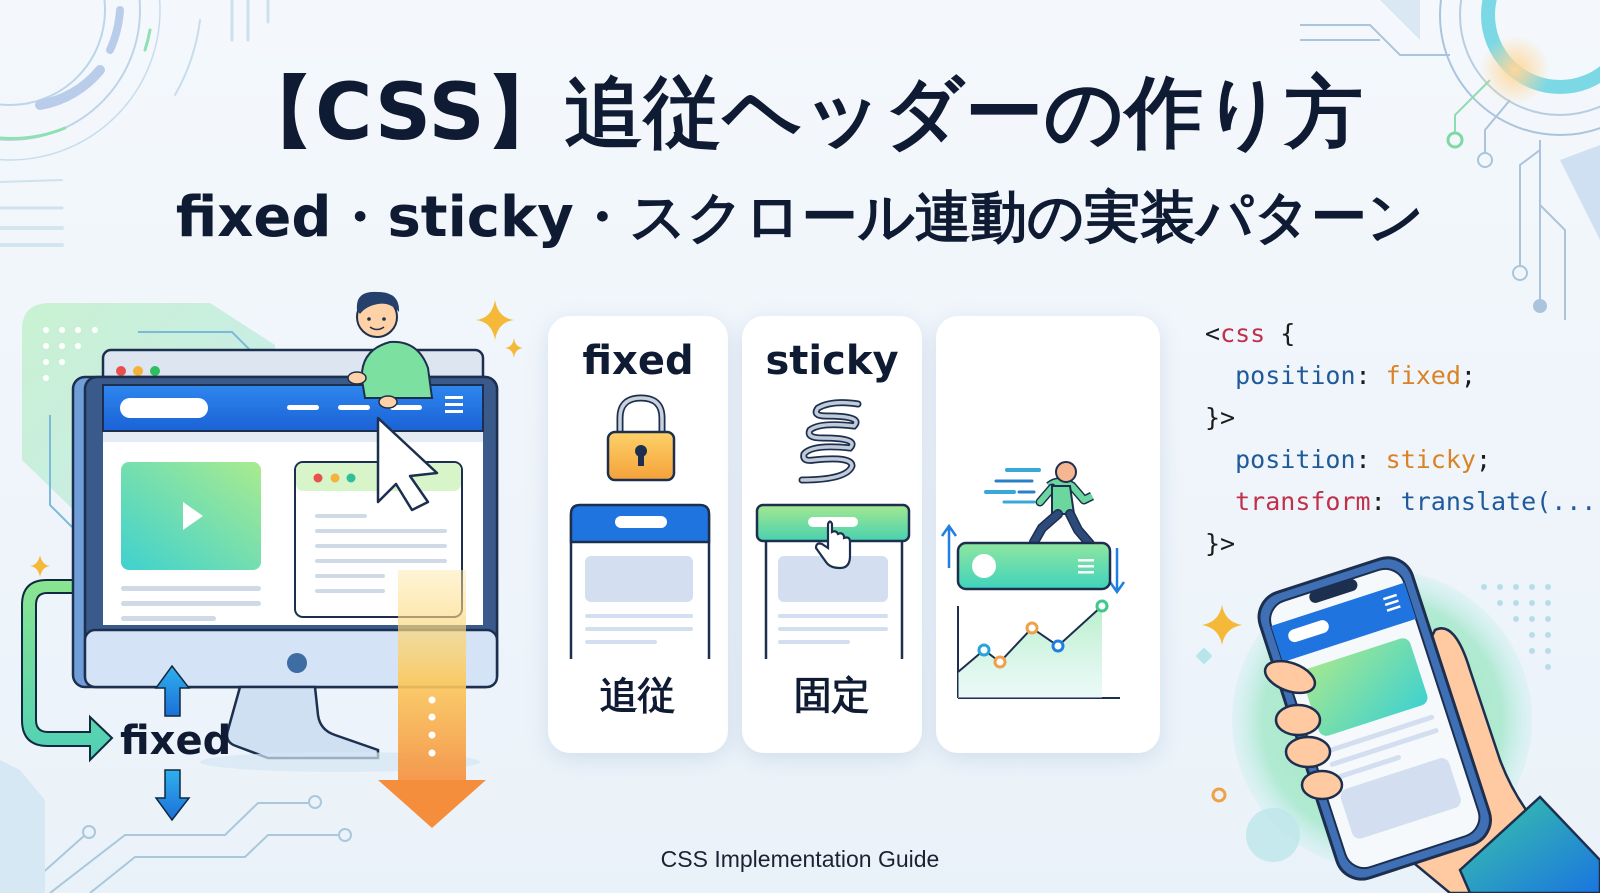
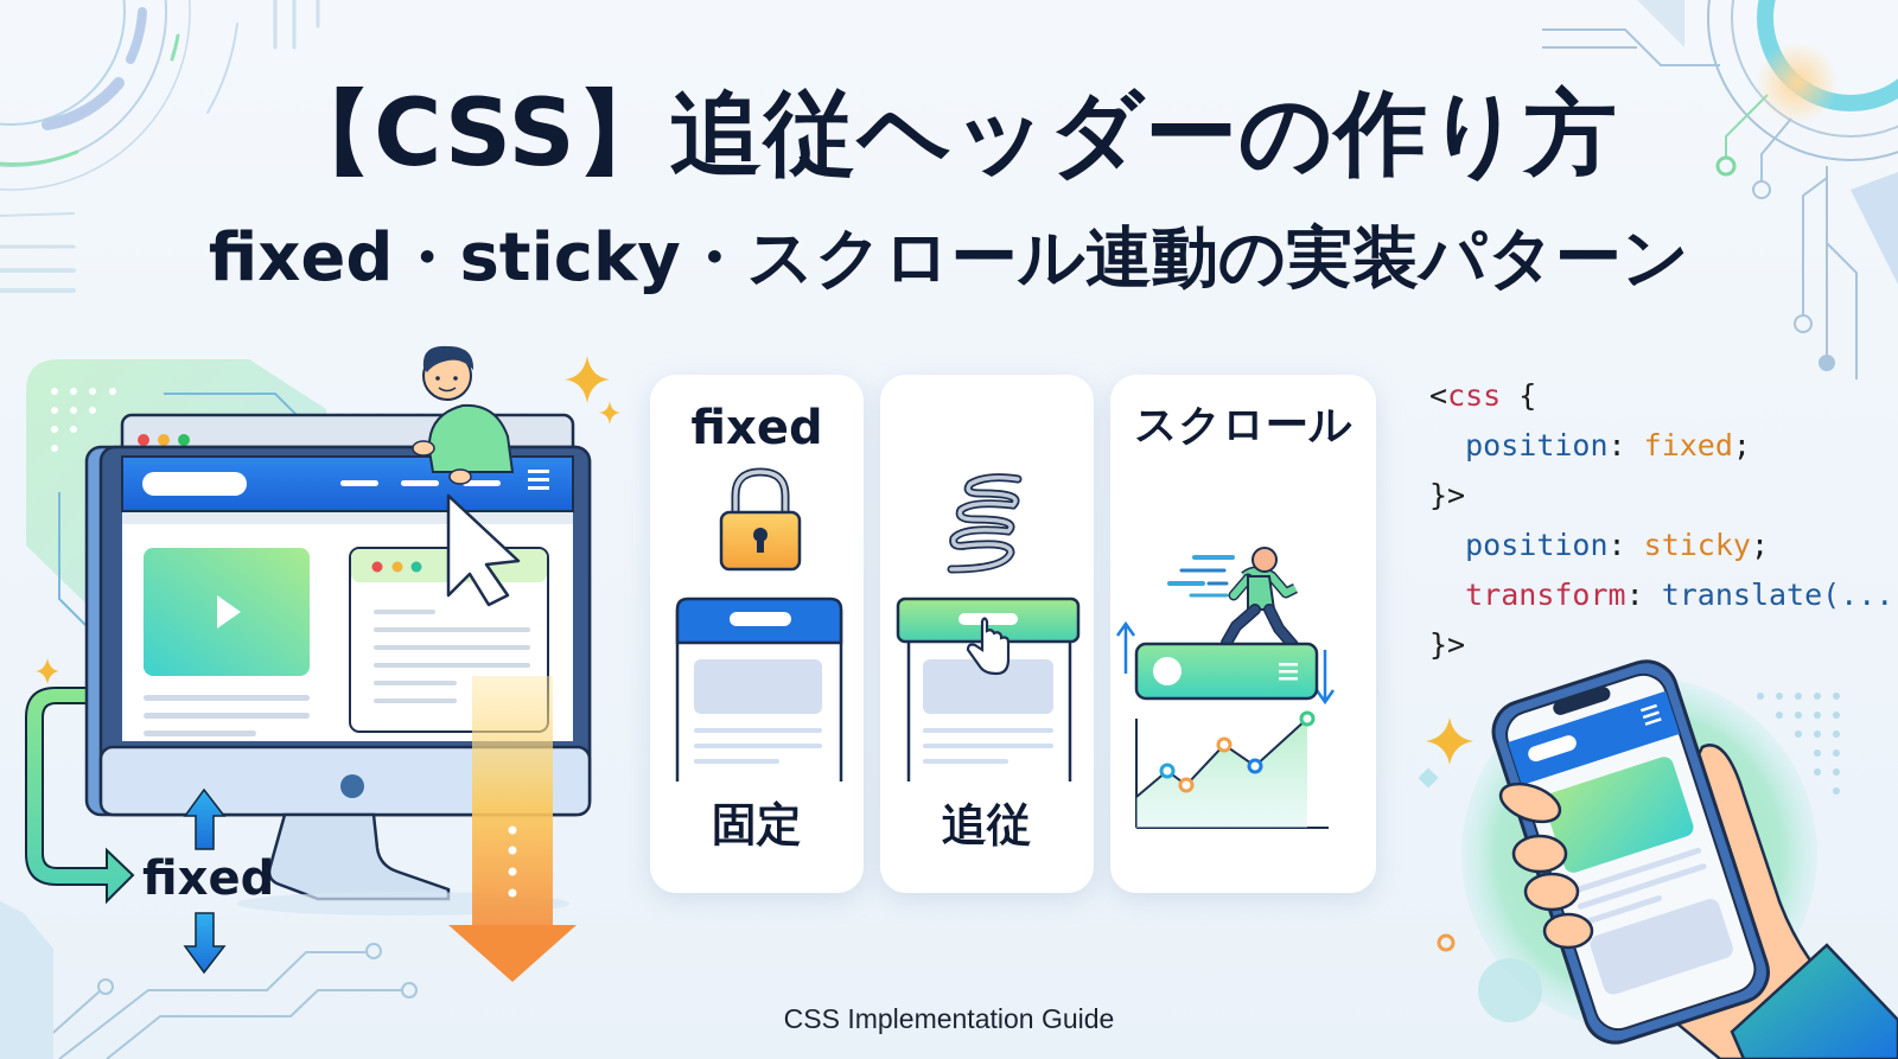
  【CSS】追従ヘッダーの作り方
  fixed・sticky・スクロール連動の実装パターン
  fixed
  fixed
- 追従
+ 固定
- sticky
- 固定
+ 追従
+ スクロール
  <css {
  position: fixed;
  }>
  position: sticky;
  transform: translate(...
  }>
  CSS Implementation Guide
